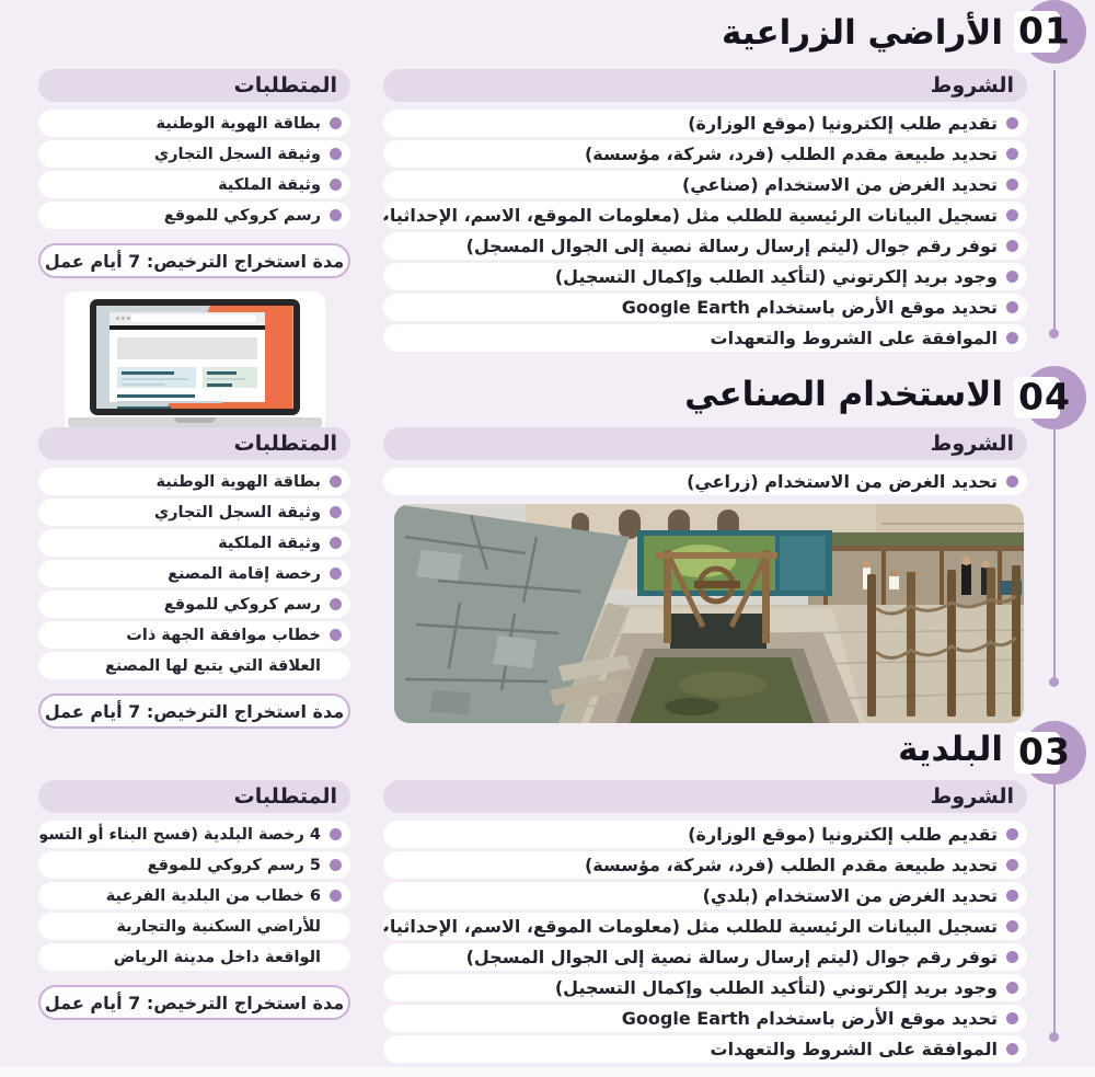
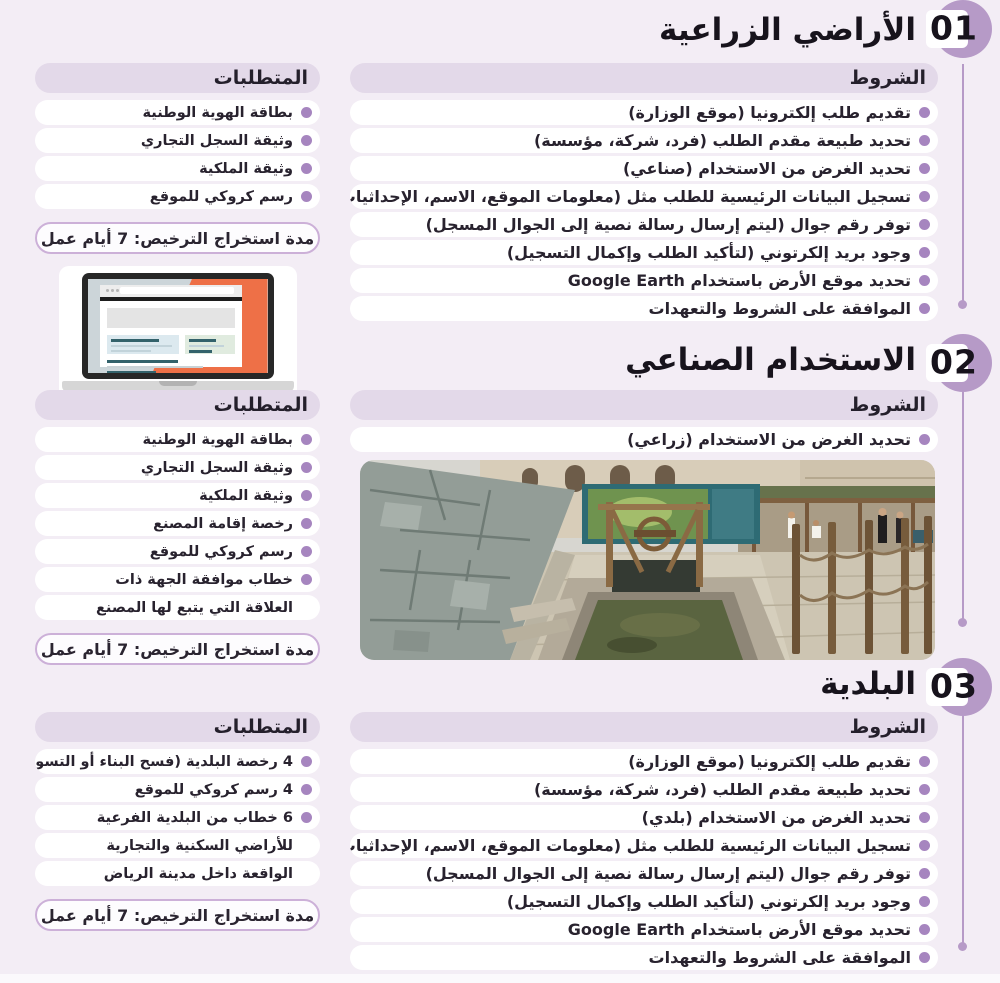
  01
  الأراضي الزراعية
  الشروط
  تقديم طلب إلكترونيا (موقع الوزارة)
  تحديد طبيعة مقدم الطلب (فرد، شركة، مؤسسة)
  تحديد الغرض من الاستخدام (صناعي)
  تسجيل البيانات الرئيسية للطلب مثل (معلومات الموقع، الاسم، الإحداثيا
  توفر رقم جوال (ليتم إرسال رسالة نصية إلى الجوال المسجل)
  وجود بريد إلكرتوني (لتأكيد الطلب وإكمال التسجيل)
  تحديد موقع الأرض باستخدام Google Earth
  الموافقة على الشروط والتعهدات
  المتطلبات
  بطاقة الهوية الوطنية
  وثيقة السجل التجاري
  وثيقة الملكية
  رسم كروكي للموقع
  مدة استخراج الترخيص: 7 أيام عمل
- 04
+ 02
  الاستخدام الصناعي
  الشروط
  تحديد الغرض من الاستخدام (زراعي)
  المتطلبات
  بطاقة الهوية الوطنية
  وثيقة السجل التجاري
  وثيقة الملكية
  رخصة إقامة المصنع
  رسم كروكي للموقع
  خطاب موافقة الجهة ذات
  العلاقة التي يتبع لها المصنع
  مدة استخراج الترخيص: 7 أيام عمل
  03
  البلدية
  الشروط
  تقديم طلب إلكترونيا (موقع الوزارة)
  تحديد طبيعة مقدم الطلب (فرد، شركة، مؤسسة)
  تحديد الغرض من الاستخدام (بلدي)
  تسجيل البيانات الرئيسية للطلب مثل (معلومات الموقع، الاسم، الإحداثيا
  توفر رقم جوال (ليتم إرسال رسالة نصية إلى الجوال المسجل)
  وجود بريد إلكرتوني (لتأكيد الطلب وإكمال التسجيل)
  تحديد موقع الأرض باستخدام Google Earth
  الموافقة على الشروط والتعهدات
  المتطلبات
  4 رخصة البلدية (فسح البناء أو التسو
- 5 رسم كروكي للموقع
+ 4 رسم كروكي للموقع
  6 خطاب من البلدية الفرعية
  للأراضي السكنية والتجارية
  الواقعة داخل مدينة الرياض
  مدة استخراج الترخيص: 7 أيام عمل
